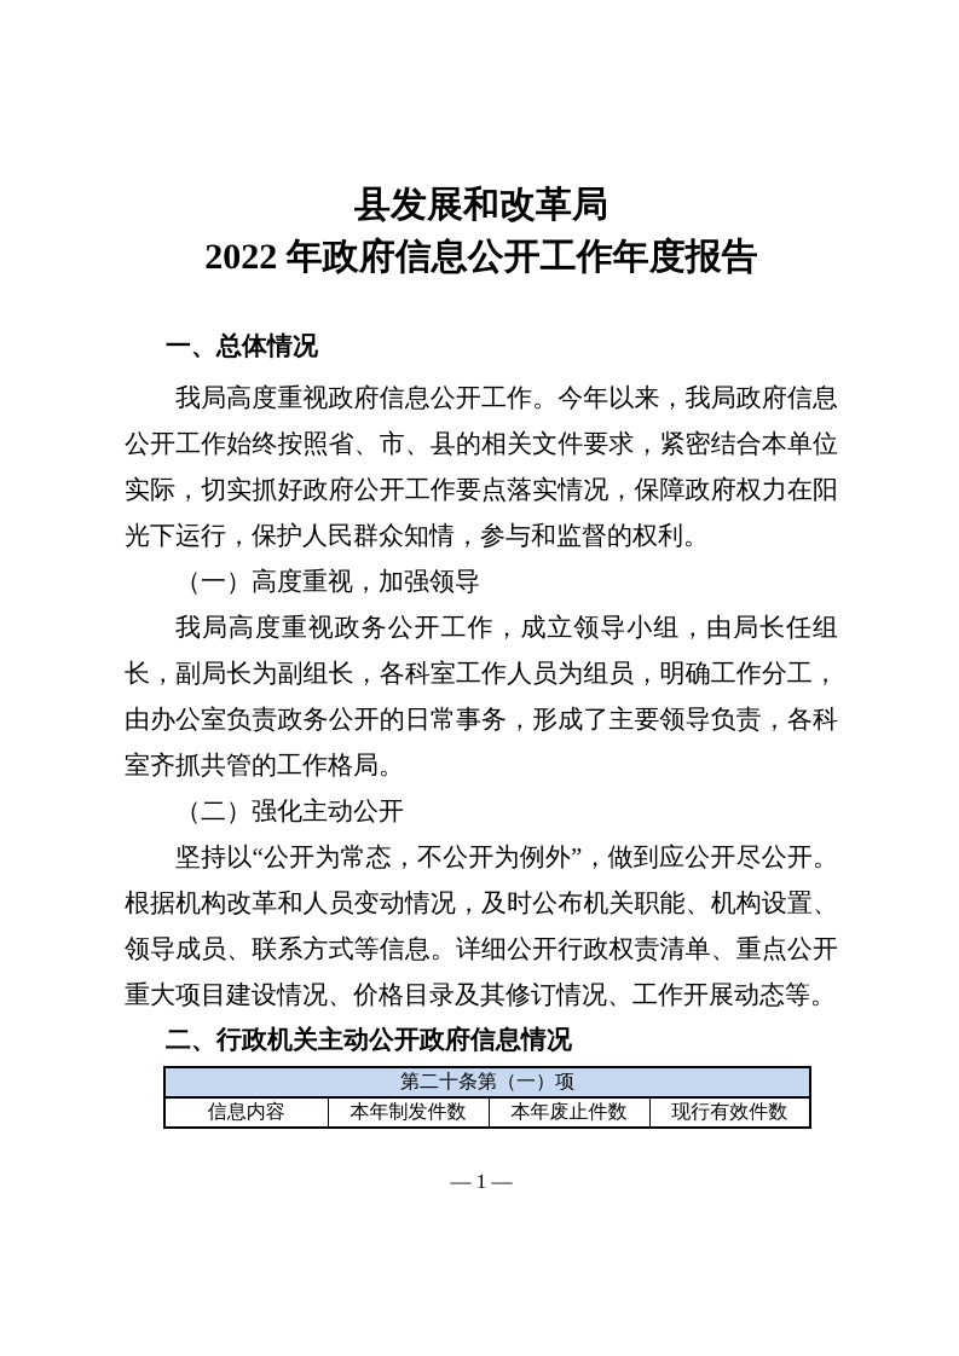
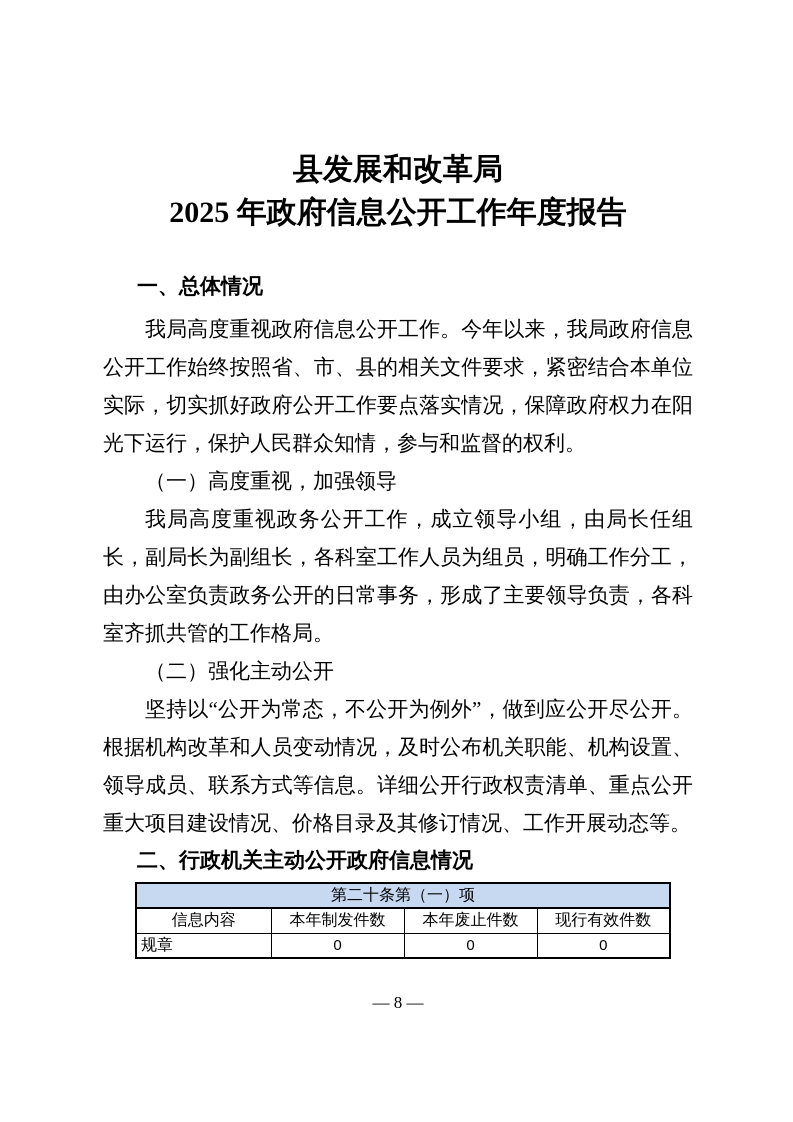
  县发展和改革局
- 2022 年政府信息公开工作年度报告
+ 2025 年政府信息公开工作年度报告
  一、总体情况
  我局高度重视政府信息公开工作。今年以来，我局政府信息公开工作始终按照省、市、县的相关文件要求，紧密结合本单位实际，切实抓好政府公开工作要点落实情况，保障政府权力在阳光下运行，保护人民群众知情，参与和监督的权利。
  （一）高度重视，加强领导
  我局高度重视政务公开工作，成立领导小组，由局长任组长，副局长为副组长，各科室工作人员为组员，明确工作分工，由办公室负责政务公开的日常事务，形成了主要领导负责，各科室齐抓共管的工作格局。
  （二）强化主动公开
  坚持以“公开为常态，不公开为例外”，做到应公开尽公开。根据机构改革和人员变动情况，及时公布机关职能、机构设置、领导成员、联系方式等信息。详细公开行政权责清单、重点公开重大项目建设情况、价格目录及其修订情况、工作开展动态等。
  二、行政机关主动公开政府信息情况
  第二十条第（一）项
  信息内容	本年制发件数	本年废止件数	现行有效件数
+ 规章	0	0	0
- — 1 —
+ — 8 —
